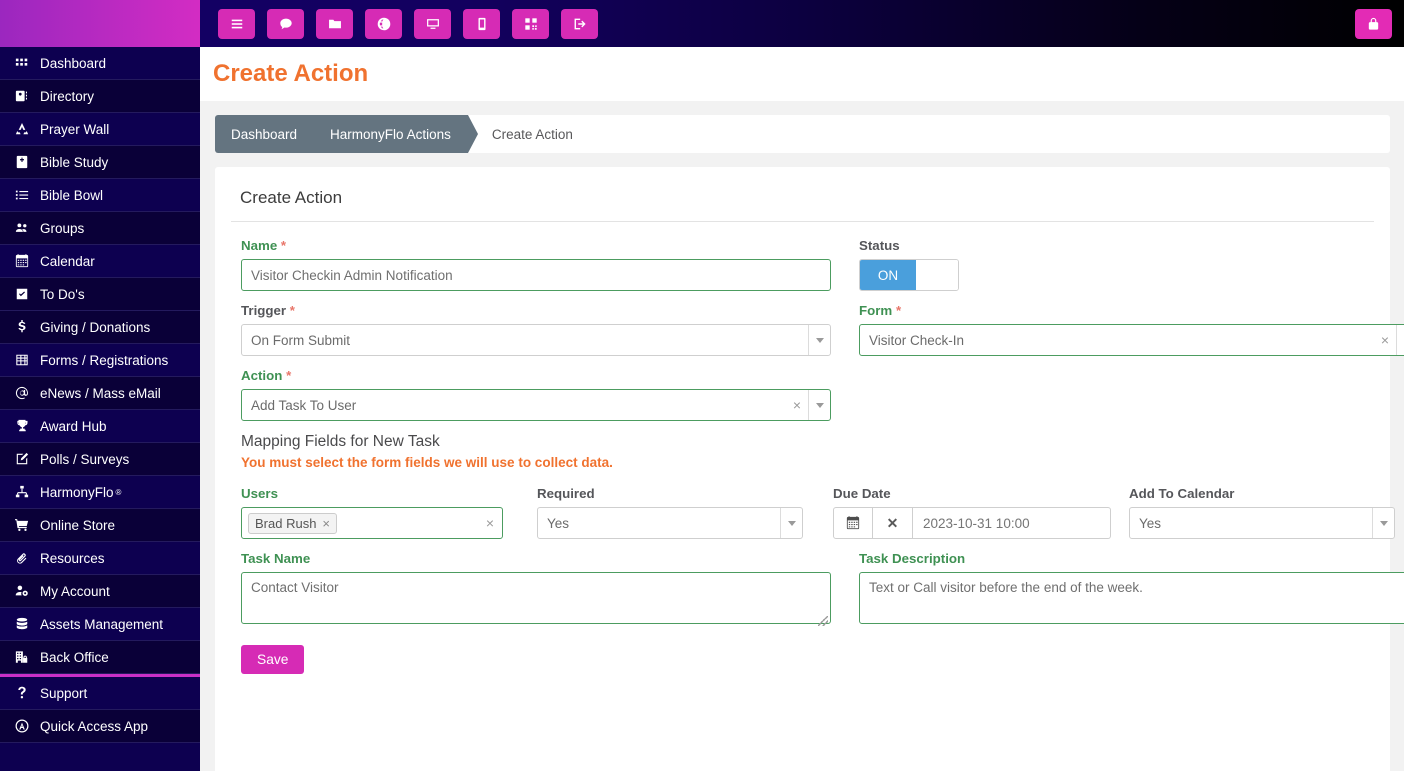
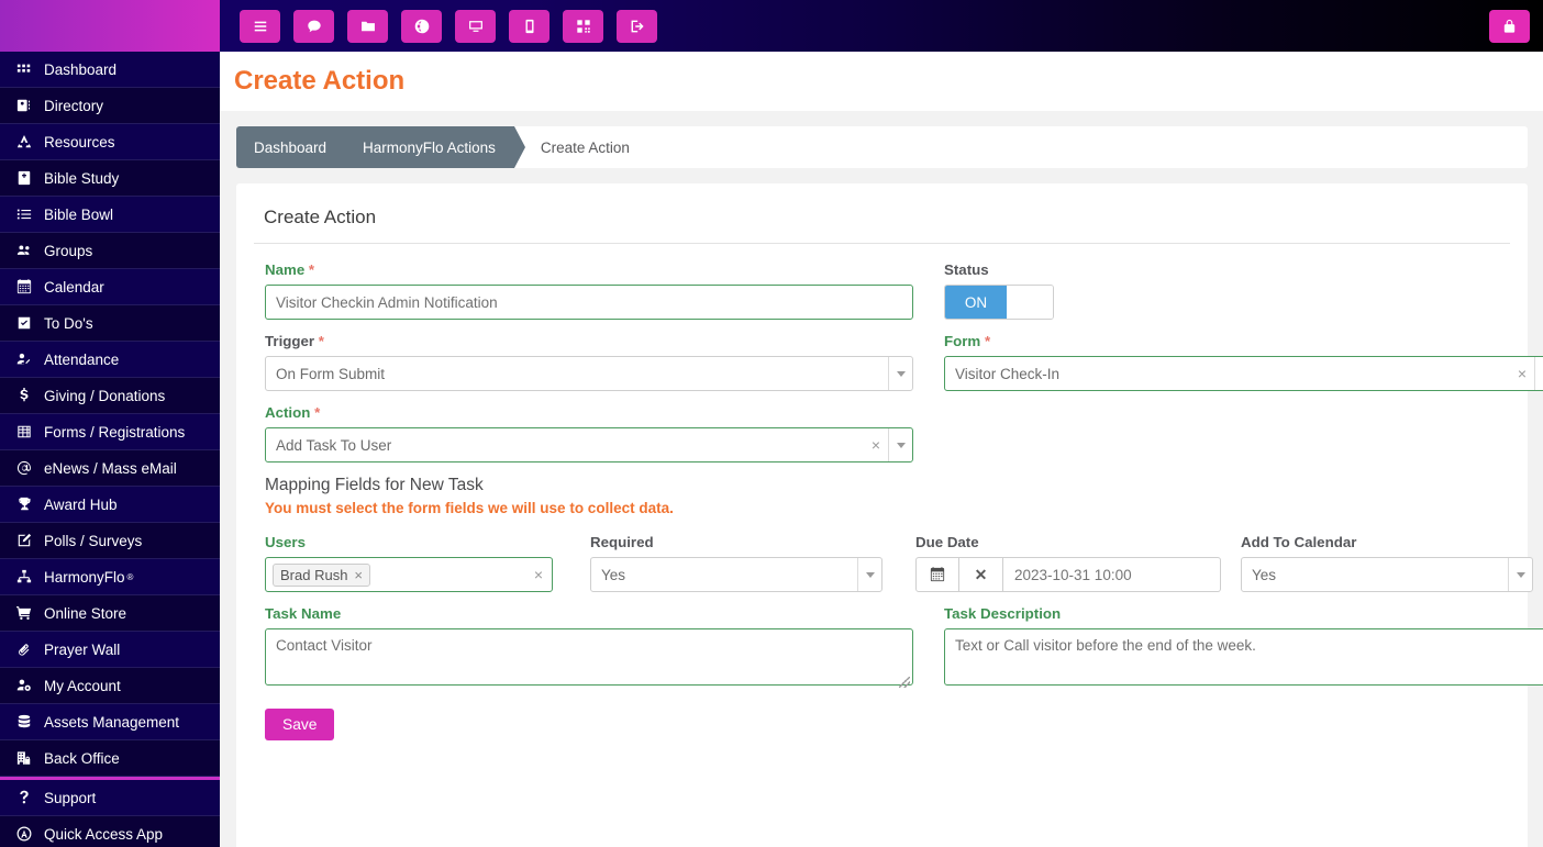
  Dashboard
  Directory
- Prayer Wall
+ Resources
  Bible Study
  Bible Bowl
  Groups
  Calendar
  To Do's
+ Attendance
  Giving / Donations
  Forms / Registrations
  eNews / Mass eMail
  Award Hub
  Polls / Surveys
  HarmonyFlo
  ®
  Online Store
- Resources
+ Prayer Wall
  My Account
  Assets Management
  Back Office
  Support
  Quick Access App
  Create Action
  Dashboard
  HarmonyFlo Actions
  Create Action
  Create Action
  Name *
  Visitor Checkin Admin Notification
  Status
  ON
  Trigger *
  On Form Submit
  Form *
  Visitor Check-In
  ×
  Action *
  Add Task To User
  ×
  Mapping Fields for New Task
  You must select the form fields we will use to collect data.
  Users
  Brad Rush
  ×
  ×
  Required
  Yes
  Due Date
  ✕
  2023-10-31 10:00
  Add To Calendar
  Yes
  Task Name
  Contact Visitor
  Task Description
  Text or Call visitor before the end of the week.
  Save
